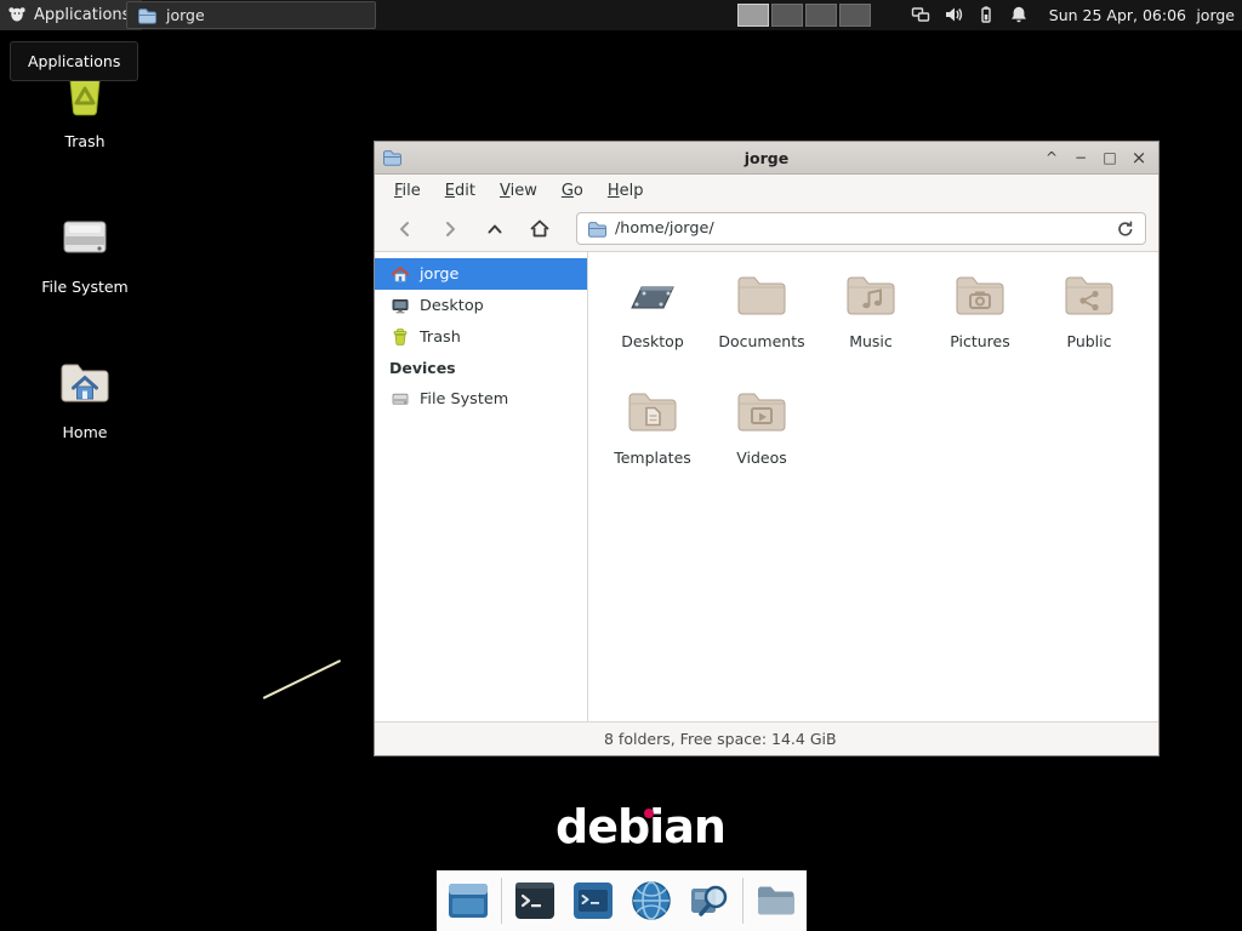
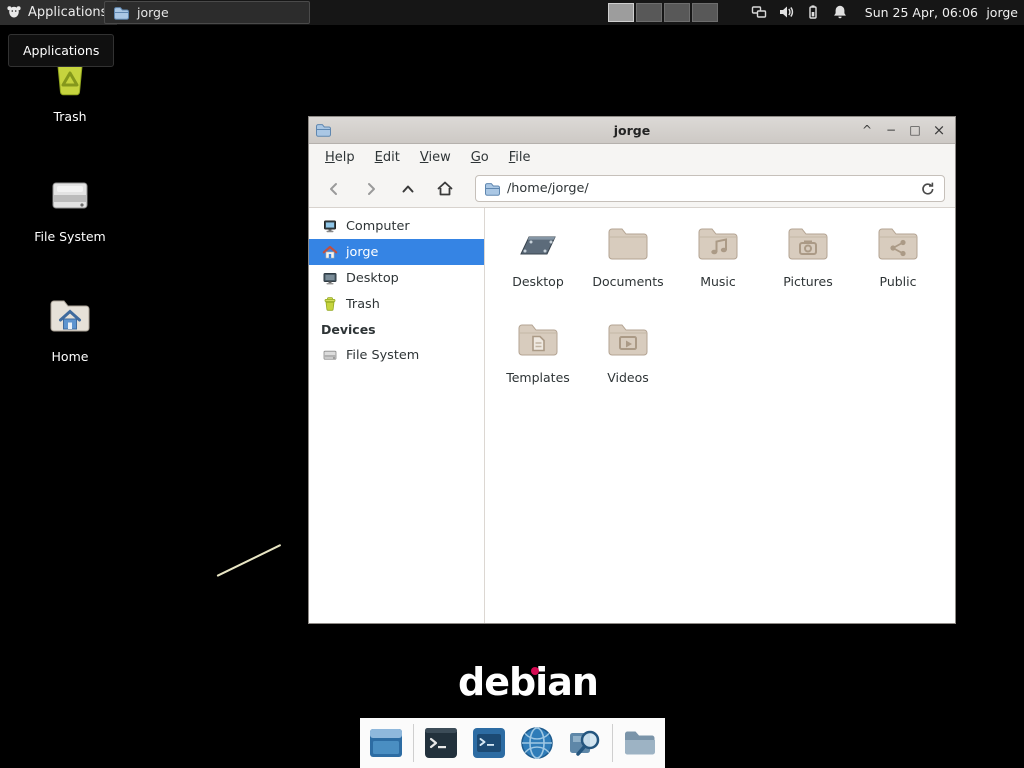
  Application
  jorge
  Sun 25 Apr, 06:06
  jorge
  Applications
  Trash
  File System
  Home
  jorge
  ^
  −
  □
  ×
- File
+ Help
  Edit
  View
  Go
- Help
+ File
  /home/jorge/
+ Computer
  jorge
  Desktop
  Trash
  Devices
  File System
  Desktop
  Documents
  Music
  Pictures
  Public
  Templates
  Videos
- 8 folders, Free space: 14.4 GiB
  debian
